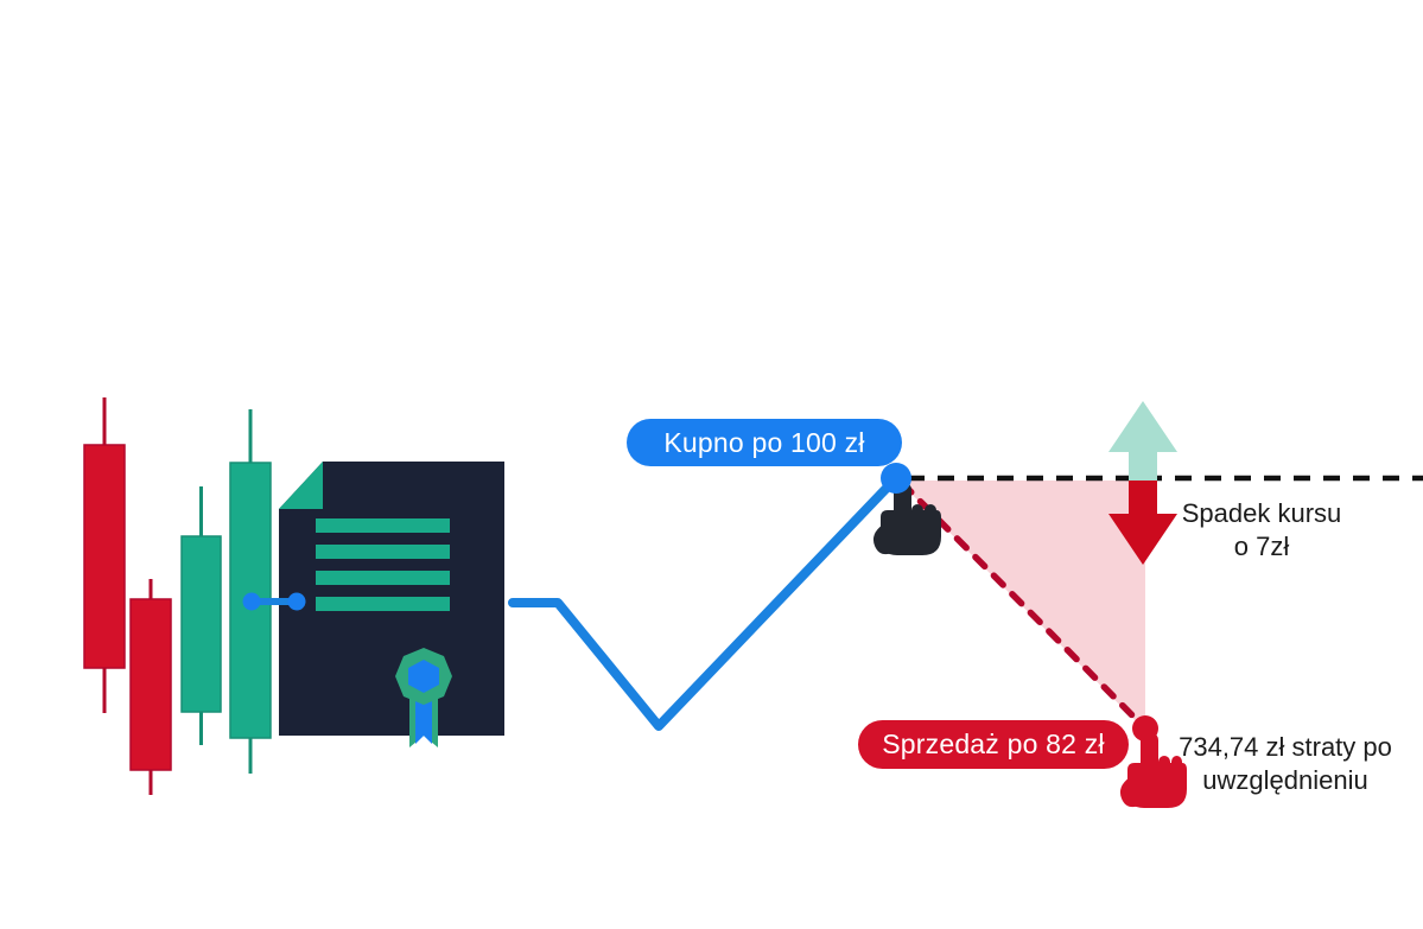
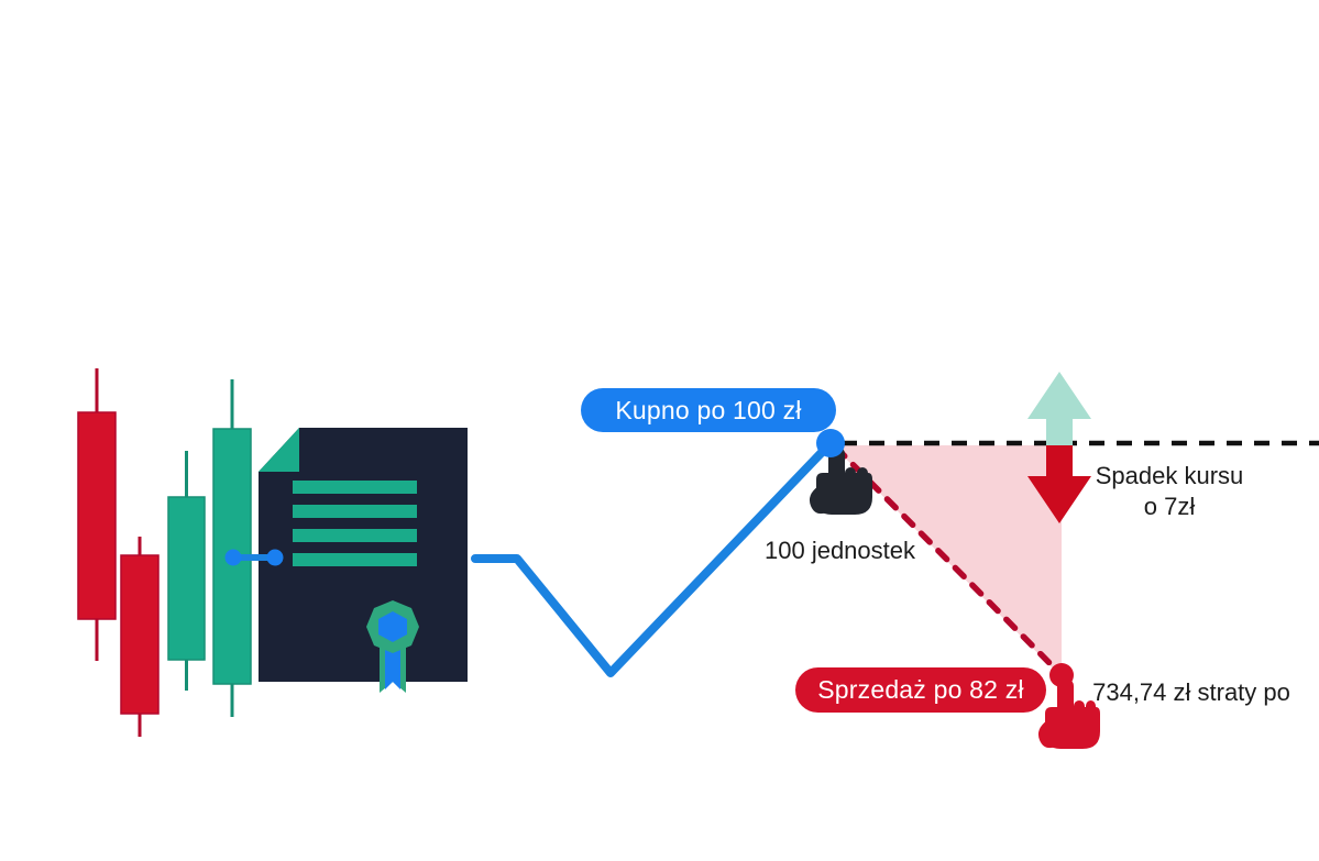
  Kupno po 100 zł
  Sprzedaż po 82 zł
+ 100 jednostek
  Spadek kursu
  o 7zł
  734,74 zł straty po
- uwzględnieniu
